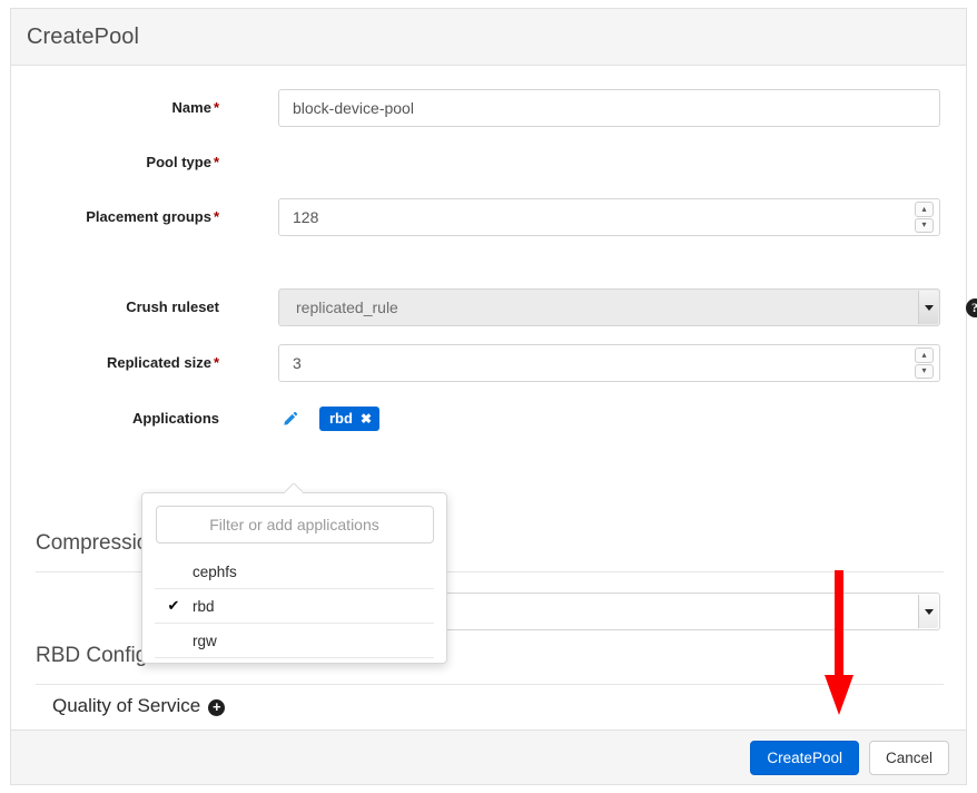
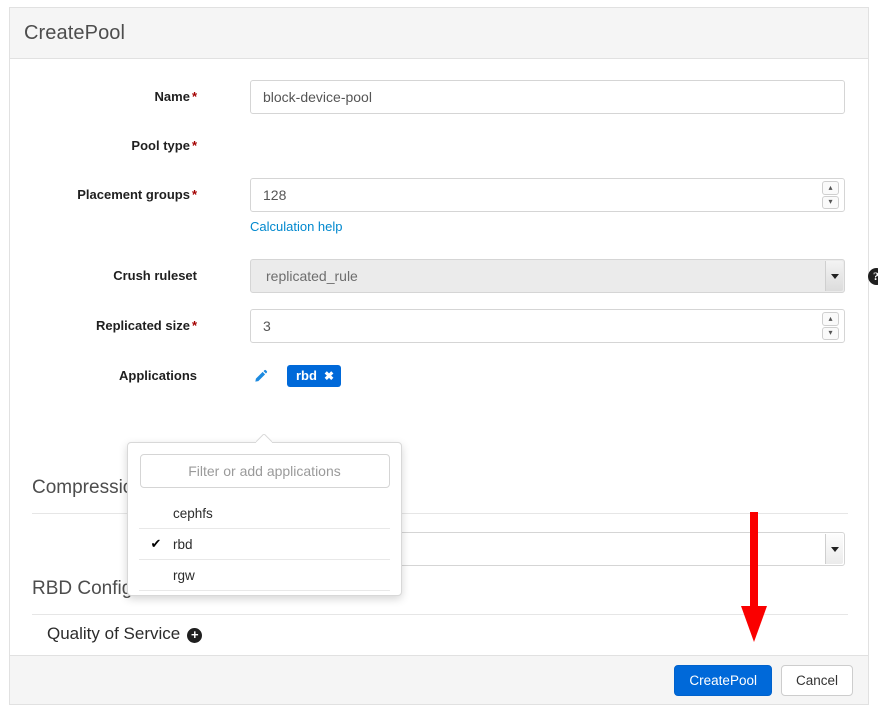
  CreatePool
  Name *
  block-device-pool
  Pool type *
  Placement groups *
  128
  ▴
  ▾
+ Calculation help
  Crush ruleset
  replicated_rule
  ?
  Replicated size *
  3
  ▴
  ▾
  Applications
  rbd
  ✖
  Compressi
  Quality of Service
  +
  Filter or add applications
  cephfs
  ✔
  rbd
  rgw
  CreatePool
  Cancel
